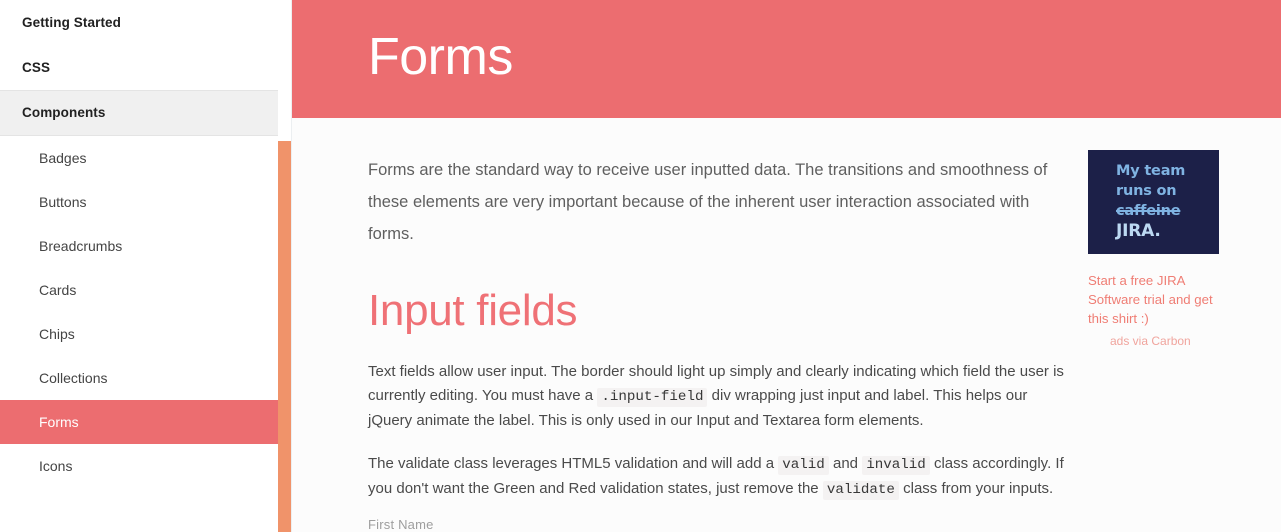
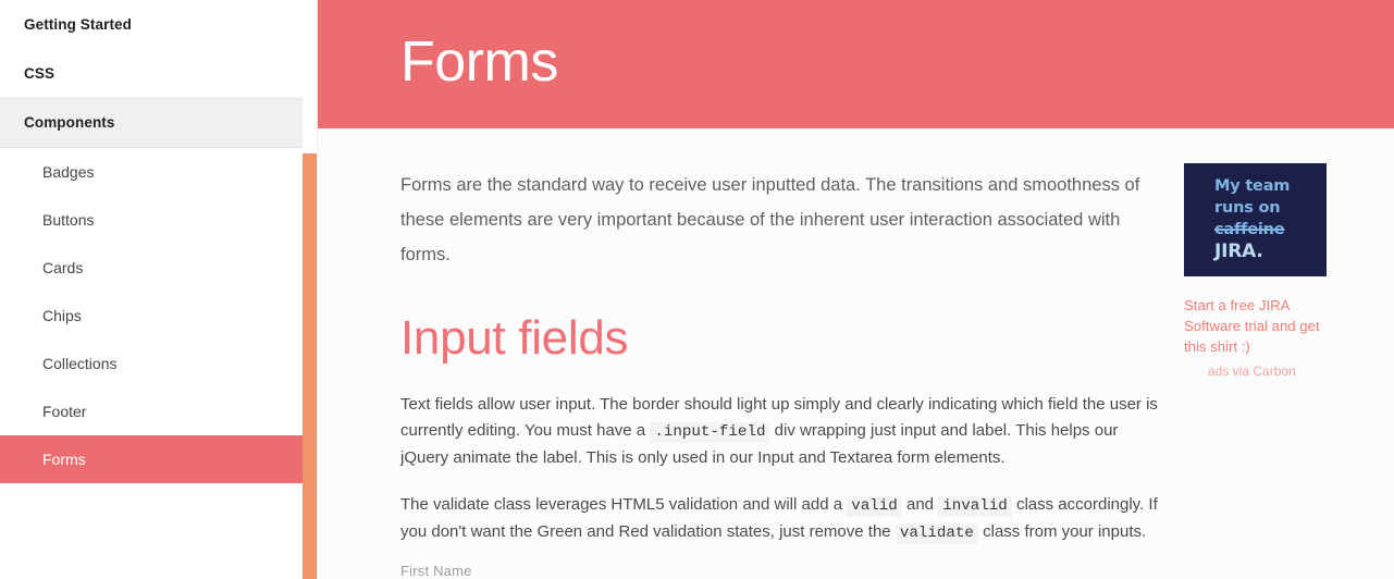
  Getting Started
  CSS
  Components
  Badges
  Buttons
- Breadcrumbs
  Cards
  Chips
  Collections
+ Footer
  Forms
- Icons
  Forms
  Forms are the standard way to receive user inputted data. The transitions and smoothness of these elements are very important because of the inherent user interaction associated with forms.
  Input fields
  Text fields allow user input. The border should light up simply and clearly indicating which field the user is currently editing. You must have a .input-field div wrapping just input and label. This helps our jQuery animate the label. This is only used in our Input and Textarea form elements.
  The validate class leverages HTML5 validation and will add a valid and invalid class accordingly. If you don't want the Green and Red validation states, just remove the validate class from your inputs.
  First Name
  My team
  runs on
  caffeine
  JIRA.
  Start a free JIRA Software trial and get this shirt :)
  ads via Carbon
